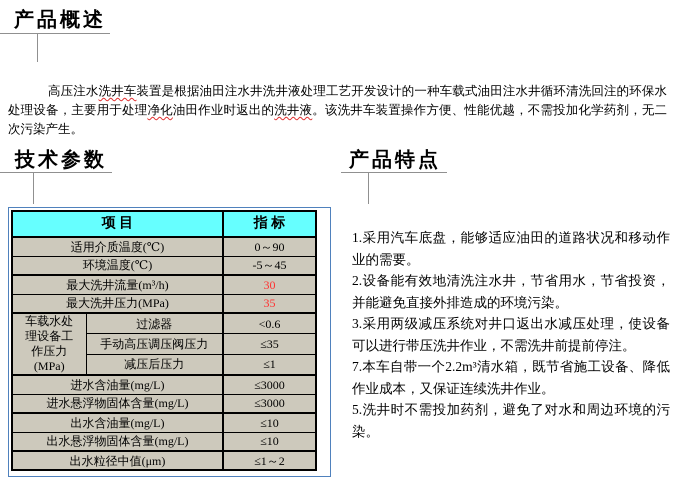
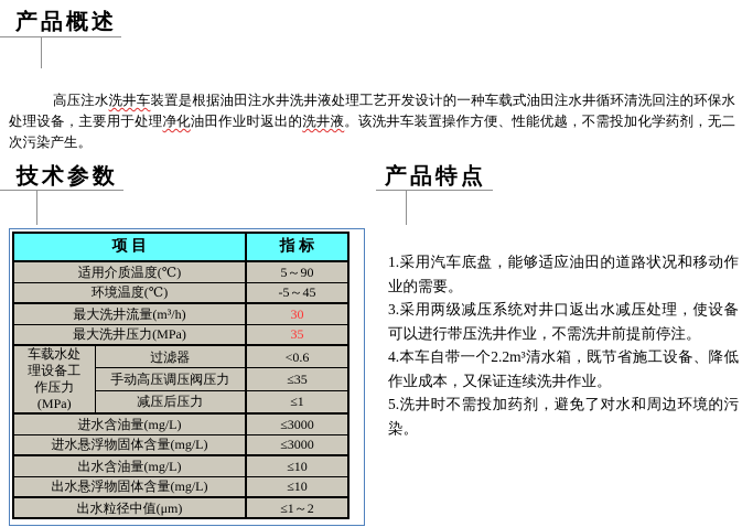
  产品概述
  高压注水洗井车装置是根据油田注水井洗井液处理工艺开发设计的一种车载式油田注水井循环清洗回注的环保水处理设备，主要用于处理净化油田作业时返出的洗井液。该洗井车装置操作方便、性能优越，不需投加化学药剂，无二次污染产生。
  技术参数
  产品特点
  项 目	指 标
- 适用介质温度(℃)	0～90
+ 适用介质温度(℃)	5～90
  环境温度(℃)	-5～45
  最大洗井流量(m³/h)	30
  最大洗井压力(MPa)	35
  车载水处理设备工作压力(MPa)	过滤器	<0.6
  手动高压调压阀压力	≤35
  减压后压力	≤1
  进水含油量(mg/L)	≤3000
  进水悬浮物固体含量(mg/L)	≤3000
  出水含油量(mg/L)	≤10
  出水悬浮物固体含量(mg/L)	≤10
  出水粒径中值(μm)	≤1～2
  1.采用汽车底盘，能够适应油田的道路状况和移动作业的需要。
- 2.设备能有效地清洗注水井，节省用水，节省投资，并能避免直接外排造成的环境污染。
  3.采用两级减压系统对井口返出水减压处理，使设备可以进行带压洗井作业，不需洗井前提前停注。
- 7.本车自带一个2.2m³清水箱，既节省施工设备、降低作业成本，又保证连续洗井作业。
+ 4.本车自带一个2.2m³清水箱，既节省施工设备、降低作业成本，又保证连续洗井作业。
  5.洗井时不需投加药剂，避免了对水和周边环境的污染。
